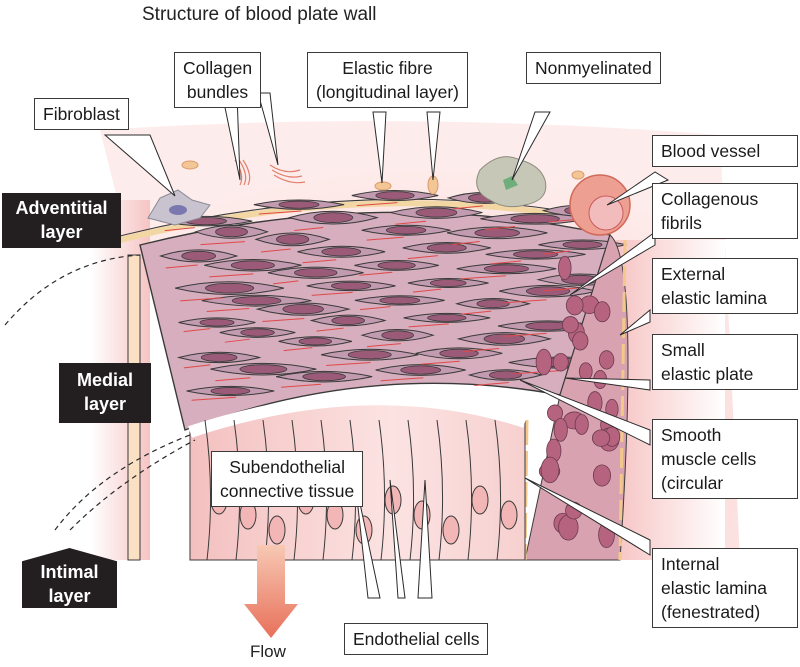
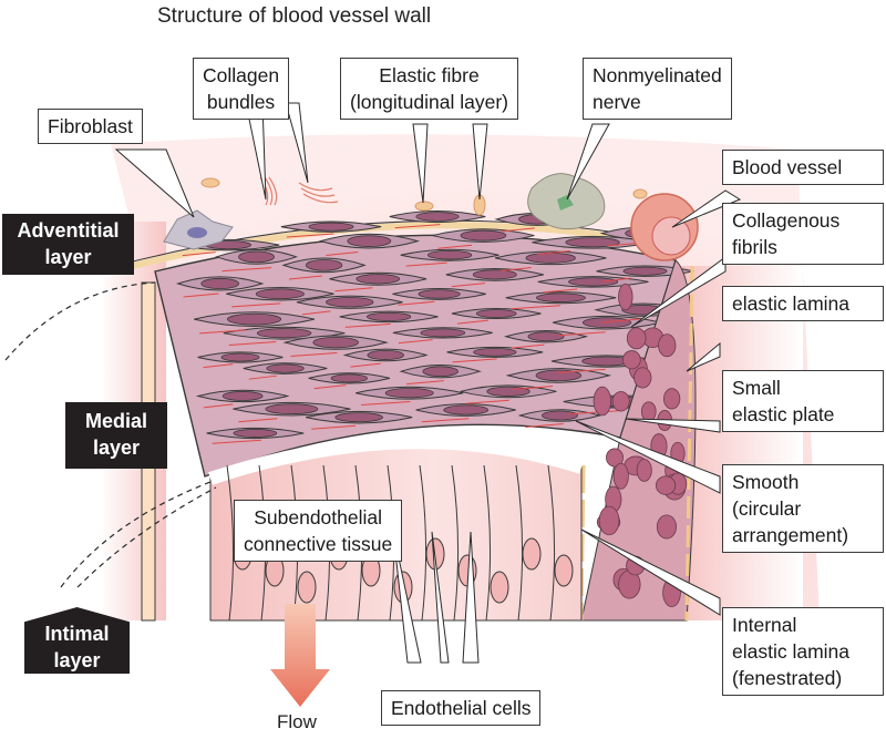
- Structure of blood plate wall
+ Structure of blood vessel wall
  Adventitial
  layer
  Medial
  layer
  Intimal
  layer
  Fibroblast
  Collagen
  bundles
  Elastic fibre
  (longitudinal layer)
  Nonmyelinated
+ nerve
  Blood vessel
  Collagenous
  fibrils
- External
  elastic lamina
  Small
  elastic plate
  Smooth
- muscle cells
  (circular
+ arrangement)
  Internal
  elastic lamina
  (fenestrated)
  Subendothelial
  connective tissue
  Endothelial cells
  Flow
